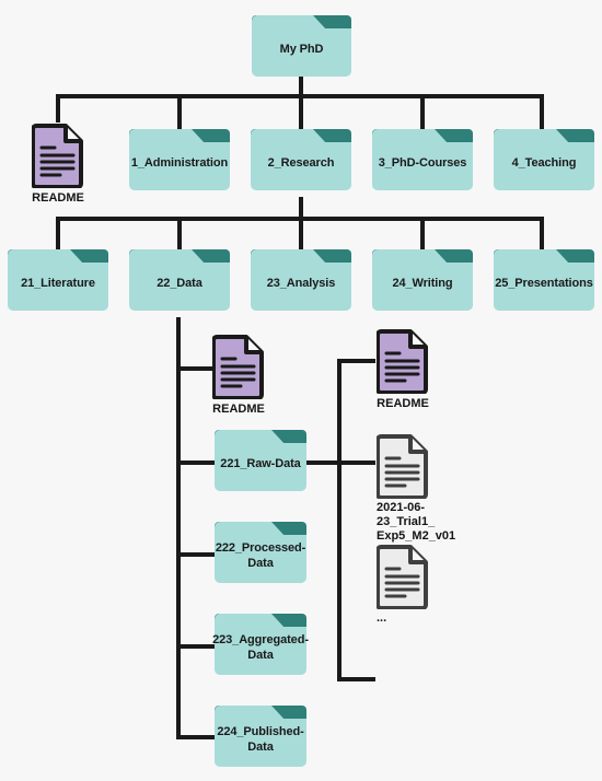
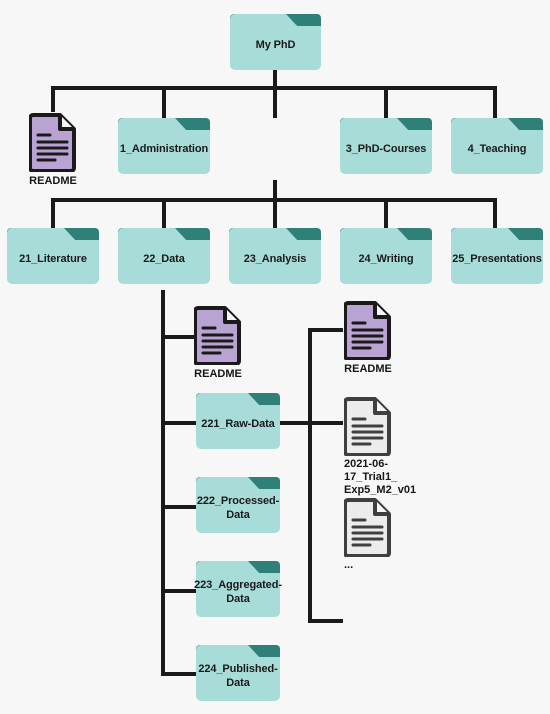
  My PhD
  README
  1_Administration
- 2_Research
  3_PhD-Courses
  4_Teaching
  21_Literature
  22_Data
  23_Analysis
  24_Writing
  25_Presentations
  README
  221_Raw-Data
  222_Processed-
  Data
  223_Aggregated-
  Data
  224_Published-
  Data
  README
- 2021-06-23_Trial1_
+ 2021-06-17_Trial1_
  Exp5_M2_v01
  ...
